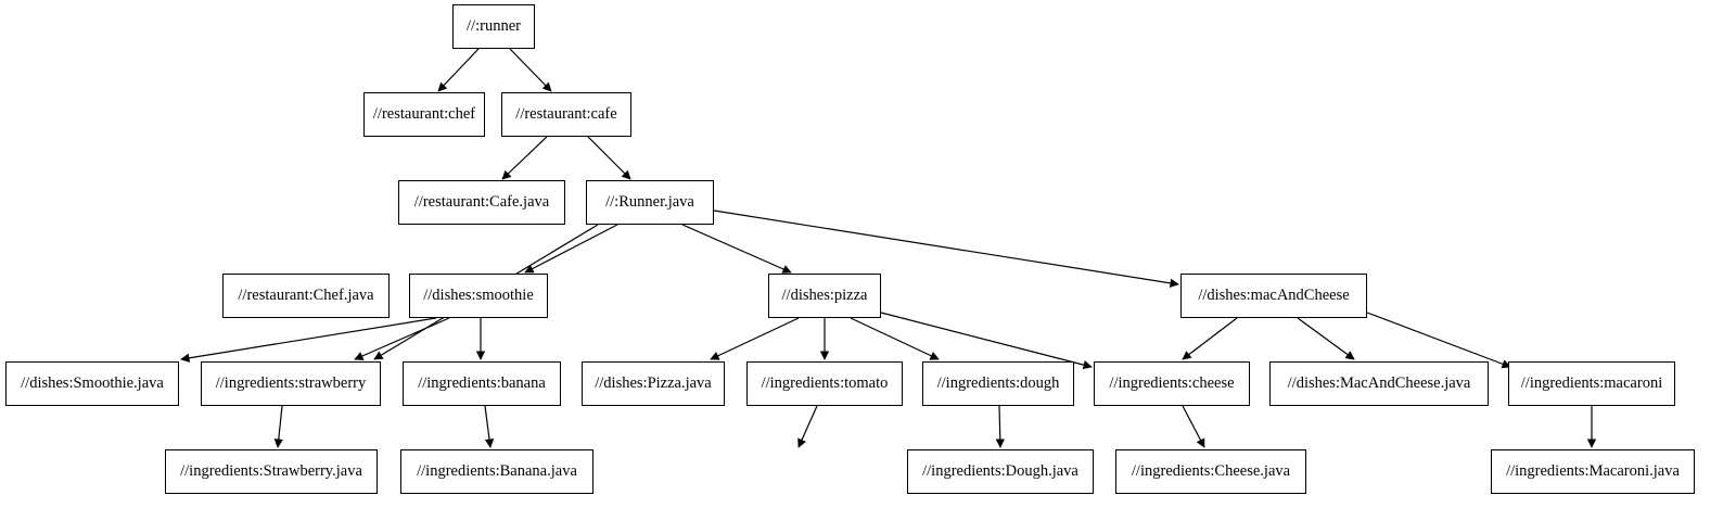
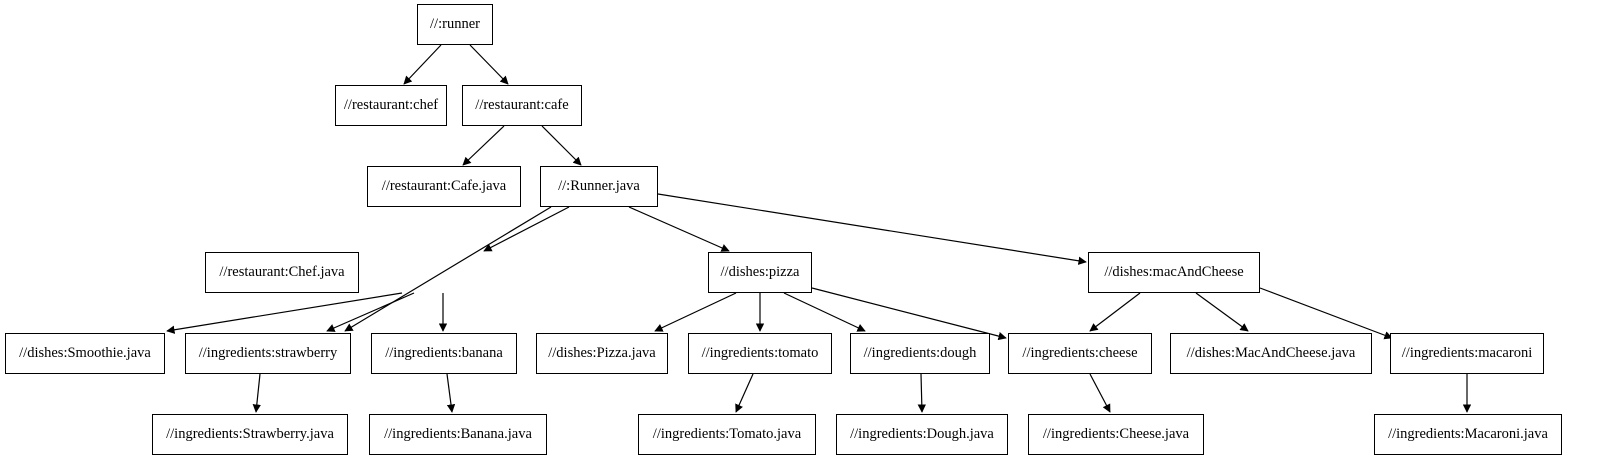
  //:runner
  //restaurant:chef
  //restaurant:cafe
  //restaurant:Cafe.java
  //:Runner.java
  //restaurant:Chef.java
- //dishes:smoothie
  //dishes:pizza
  //dishes:macAndCheese
  //dishes:Smoothie.java
  //ingredients:strawberry
  //ingredients:banana
  //dishes:Pizza.java
  //ingredients:tomato
  //ingredients:dough
  //ingredients:cheese
  //dishes:MacAndCheese.java
  //ingredients:macaroni
  //ingredients:Strawberry.java
  //ingredients:Banana.java
+ //ingredients:Tomato.java
  //ingredients:Dough.java
  //ingredients:Cheese.java
  //ingredients:Macaroni.java
